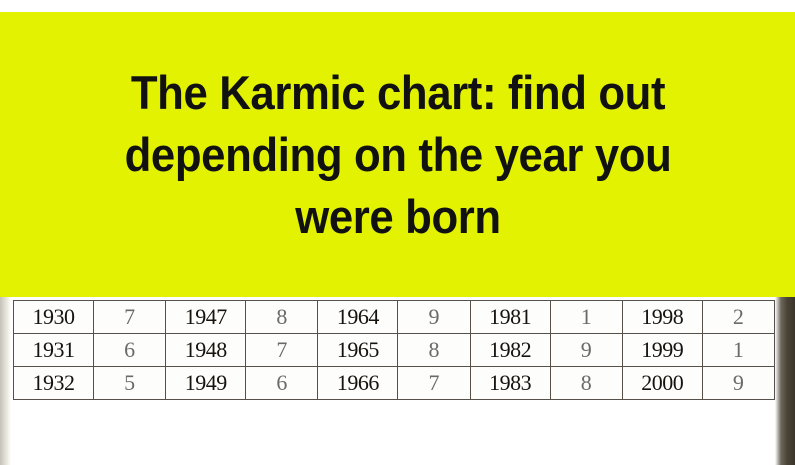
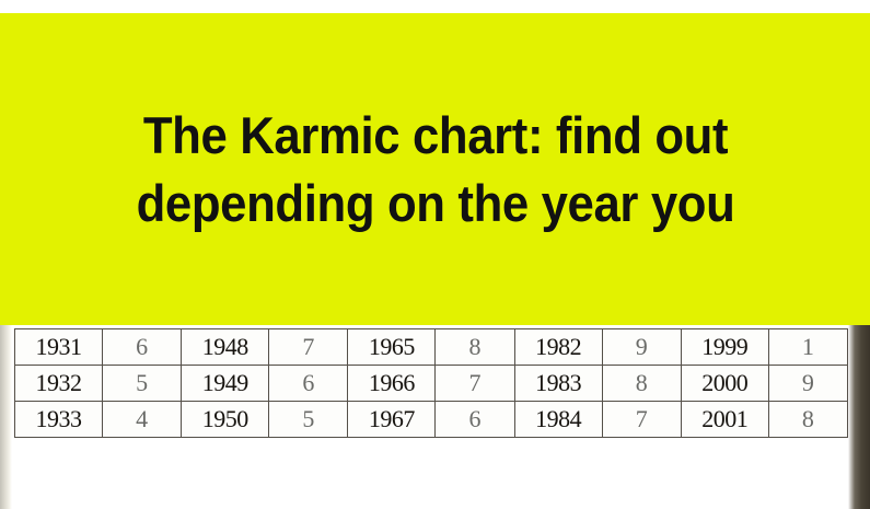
  The Karmic chart: find out
  depending on the year you
- were born
- 1930	7	1947	8	1964	9	1981	1	1998	2
  1931	6	1948	7	1965	8	1982	9	1999	1
  1932	5	1949	6	1966	7	1983	8	2000	9
+ 1933	4	1950	5	1967	6	1984	7	2001	8
